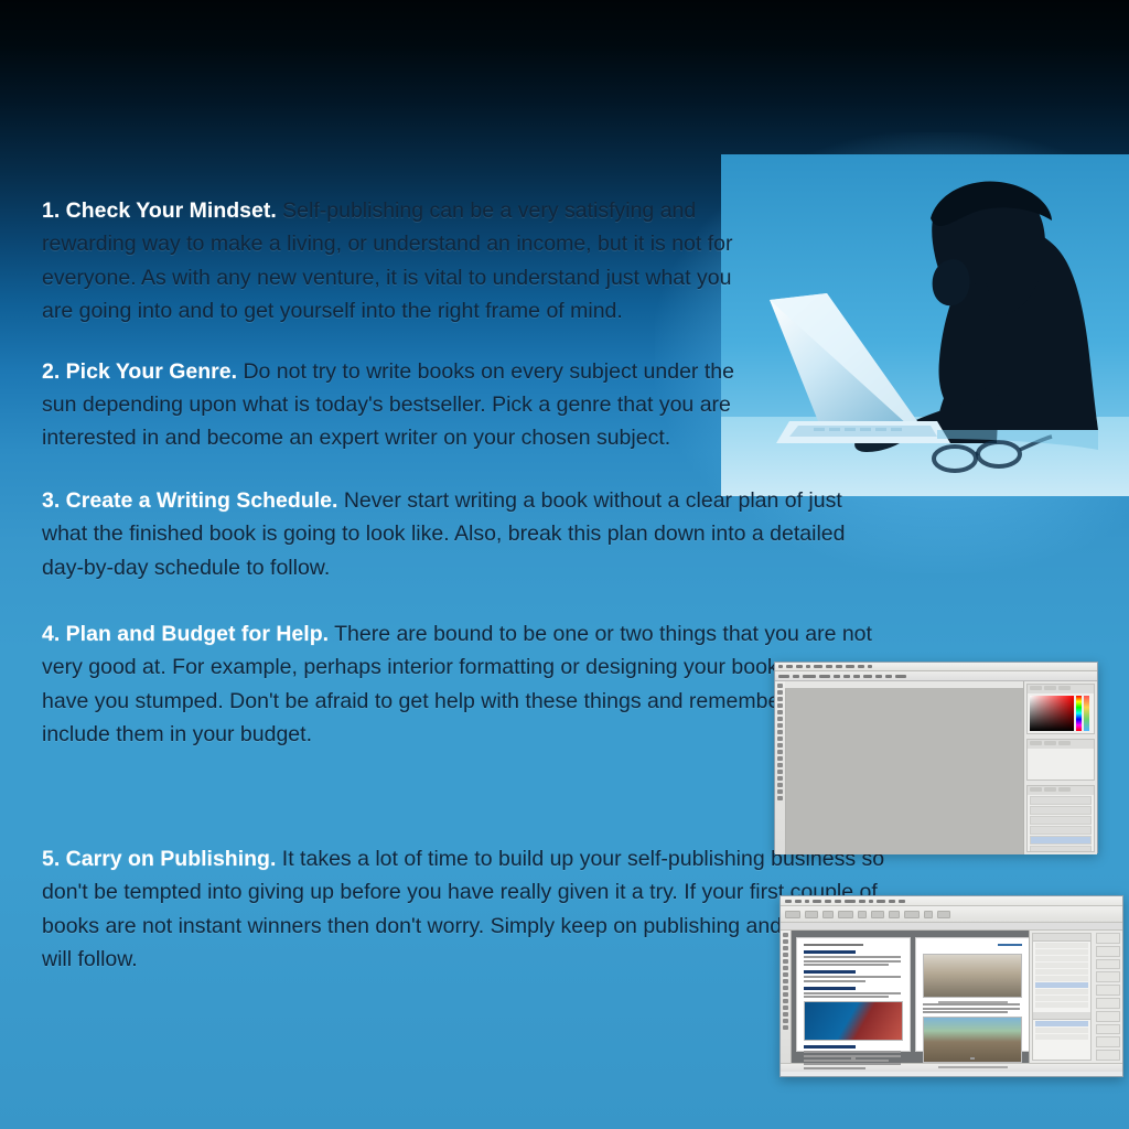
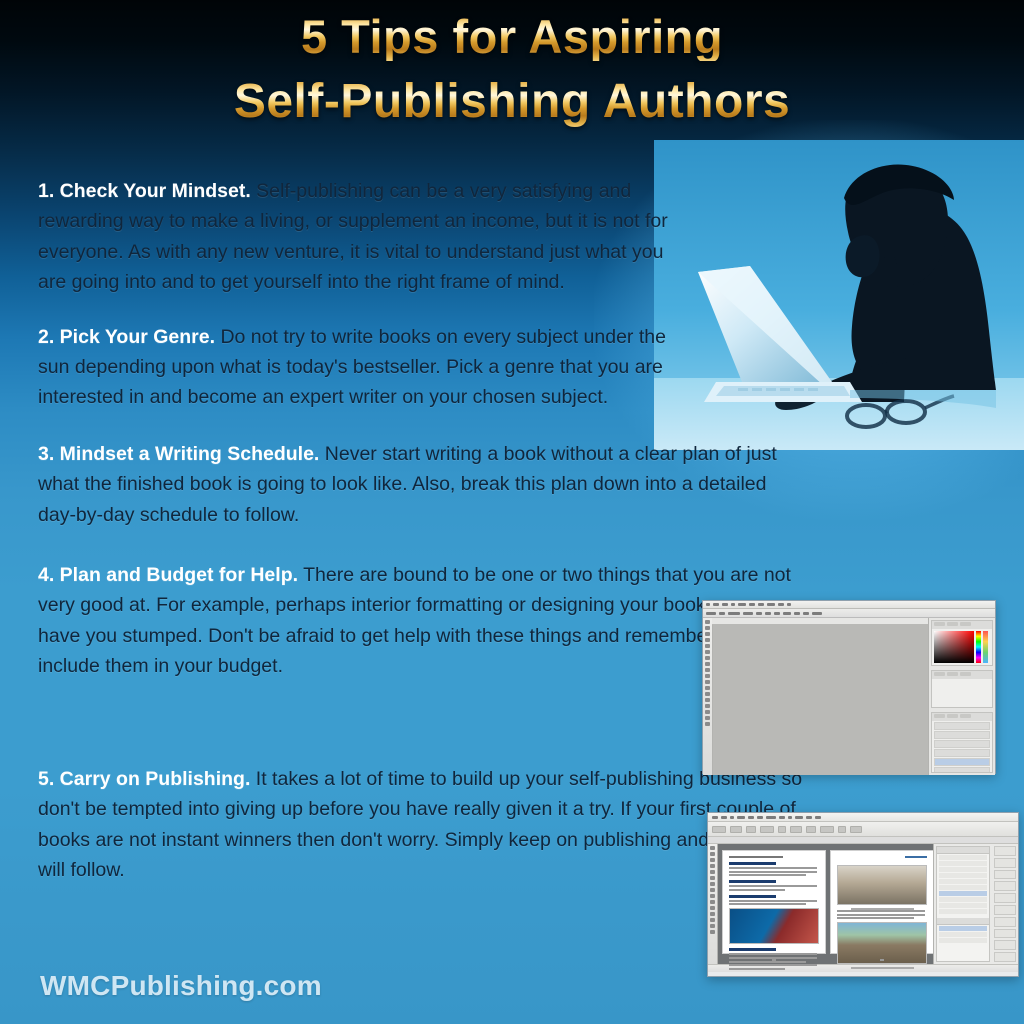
+ 5 Tips for Aspiring
+ Self-Publishing Authors
- 1. Check Your Mindset. Self-publishing can be a very satisfying and rewarding way to make a living, or understand an income, but it is not for everyone. As with any new venture, it is vital to understand just what you are going into and to get yourself into the right frame of mind.
+ 1. Check Your Mindset. Self-publishing can be a very satisfying and rewarding way to make a living, or supplement an income, but it is not for everyone. As with any new venture, it is vital to understand just what you are going into and to get yourself into the right frame of mind.
  2. Pick Your Genre. Do not try to write books on every subject under the sun depending upon what is today's bestseller. Pick a genre that you are interested in and become an expert writer on your chosen subject.
- 3. Create a Writing Schedule. Never start writing a book without a clear plan of just what the finished book is going to look like. Also, break this plan down into a detailed day-by-day schedule to follow.
+ 3. Mindset a Writing Schedule. Never start writing a book without a clear plan of just what the finished book is going to look like. Also, break this plan down into a detailed day-by-day schedule to follow.
  4. Plan and Budget for Help. There are bound to be one or two things that you are not very good at. For example, perhaps interior formatting or designing your book have you stumped. Don't be afraid to get help with these things and rememb include them in your budget.
  5. Carry on Publishing. It takes a lot of time to build up your self-publishing business so don't be tempted into giving up before you have really given it a try. If your first couple of books are not instant winners then don't worry. Simply keep on publishing and will follow.
+ WMCPublishing.com
